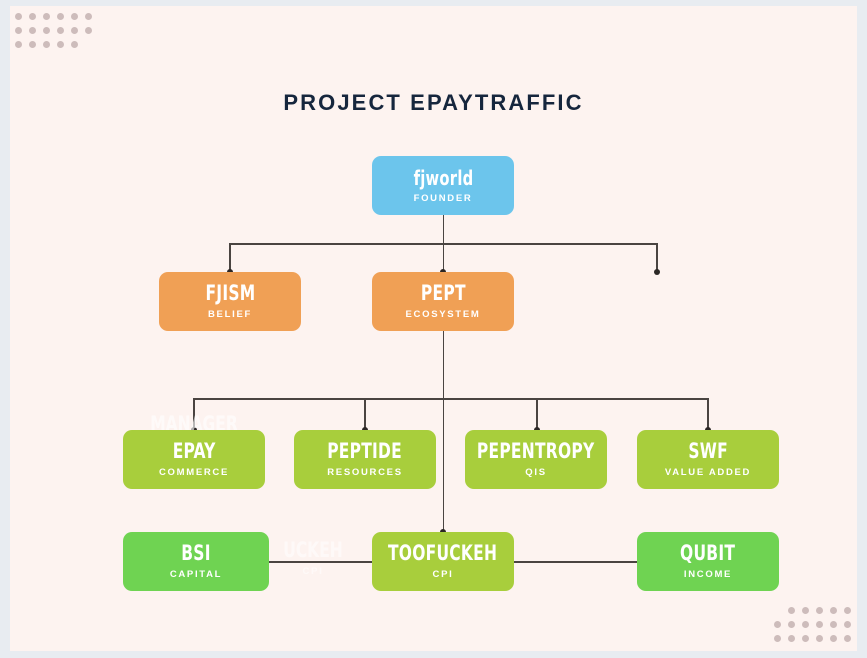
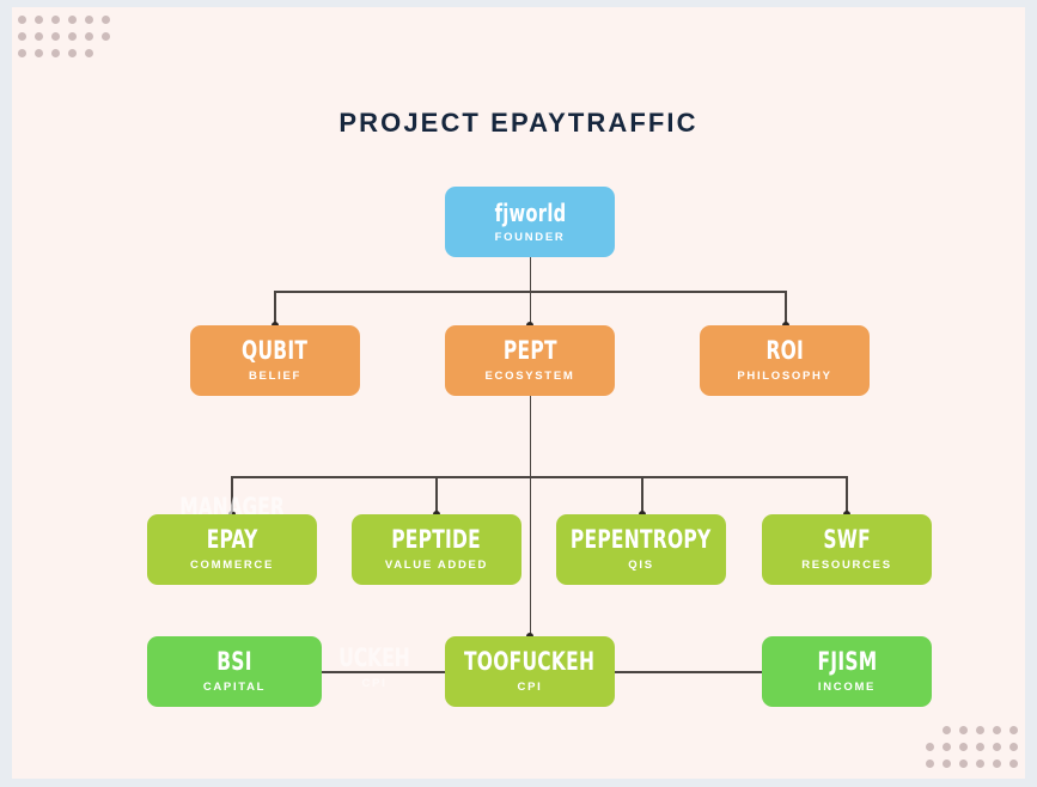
  PROJECT EPAYTRAFFIC
  MANAGER
  UCKEH
  fjworld
  FOUNDER
- FJISM
+ QUBIT
  BELIEF
  PEPT
  ECOSYSTEM
+ ROI
+ PHILOSOPHY
  EPAY
  COMMERCE
  PEPTIDE
- RESOURCES
+ VALUE ADDED
  PEPENTROPY
  QIS
  SWF
- VALUE ADDED
+ RESOURCES
  BSI
  CAPITAL
  TOOFUCKEH
  CPI
- QUBIT
+ FJISM
  INCOME
